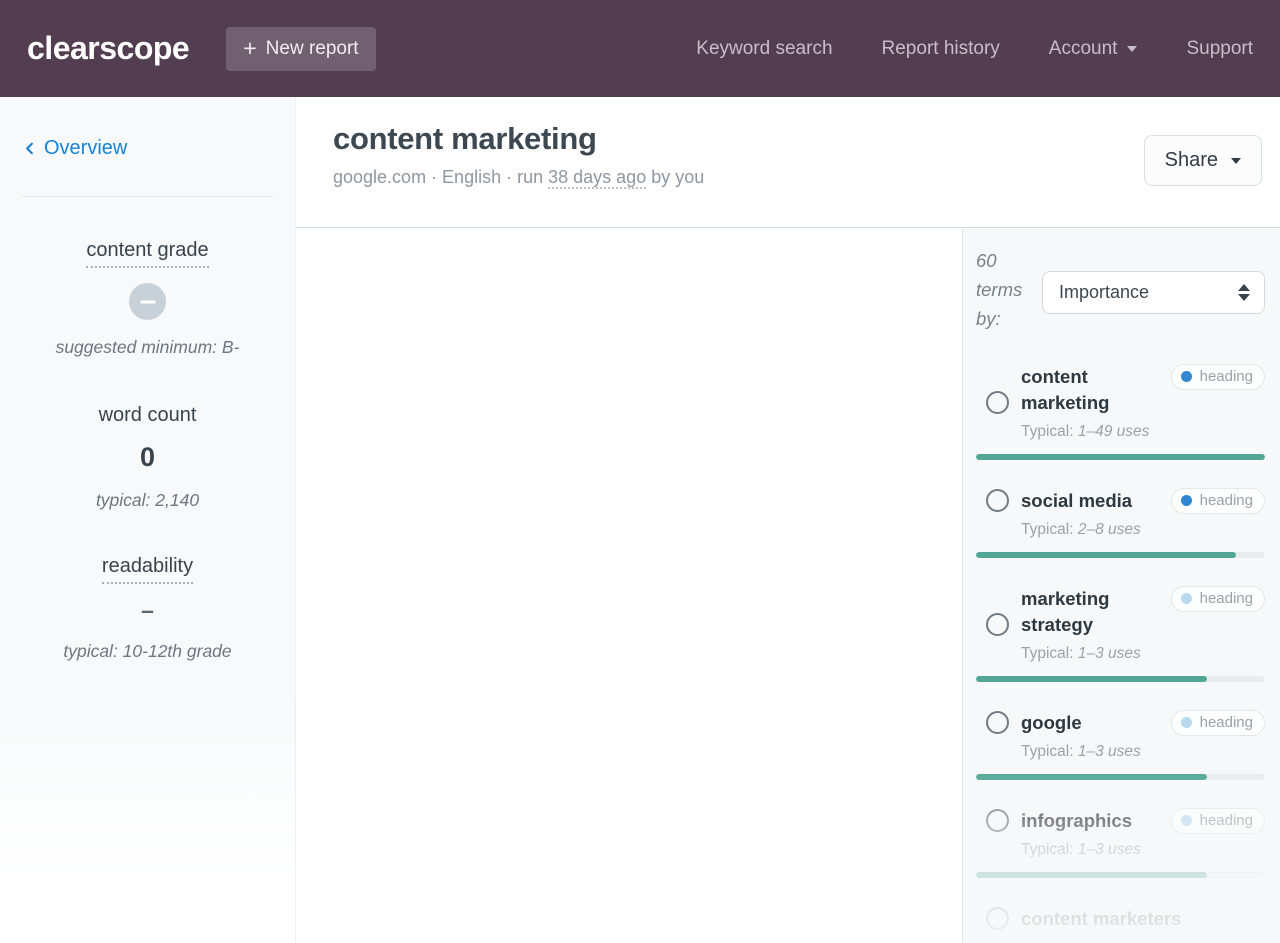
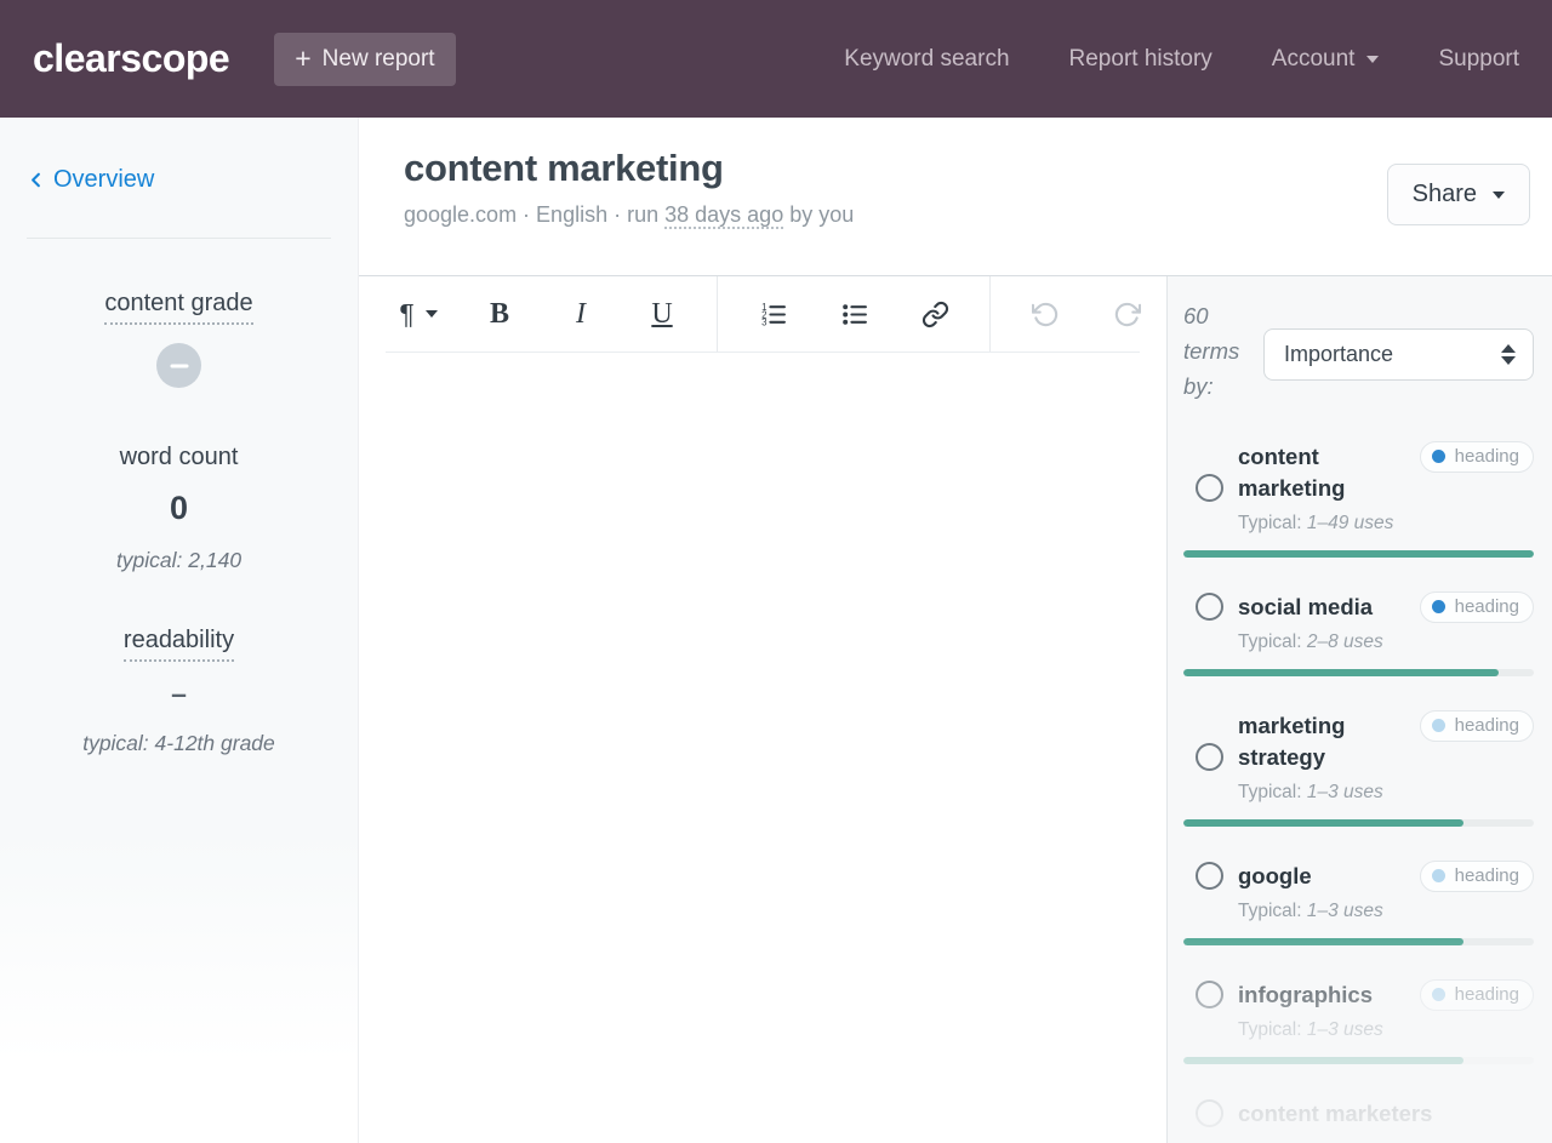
  clearscope
  +
  New report
  Keyword search
  Report history
  Account
  Support
  Overview
  content grade
- suggested minimum: B-
  word count
  0
  typical: 2,140
  readability
  –
- typical: 10-12th grade
+ typical: 4-12th grade
  content marketing
  google.com · English · run 38 days ago by you
  Share
+ ¶
+ B
+ I
+ U
+ 1
+ 2
+ 3
  60
  terms
  by:
  Importance
  heading
  content marketing
  Typical: 1–49 uses
  heading
  social media
  Typical: 2–8 uses
  heading
  marketing strategy
  Typical: 1–3 uses
  heading
  google
  Typical: 1–3 uses
